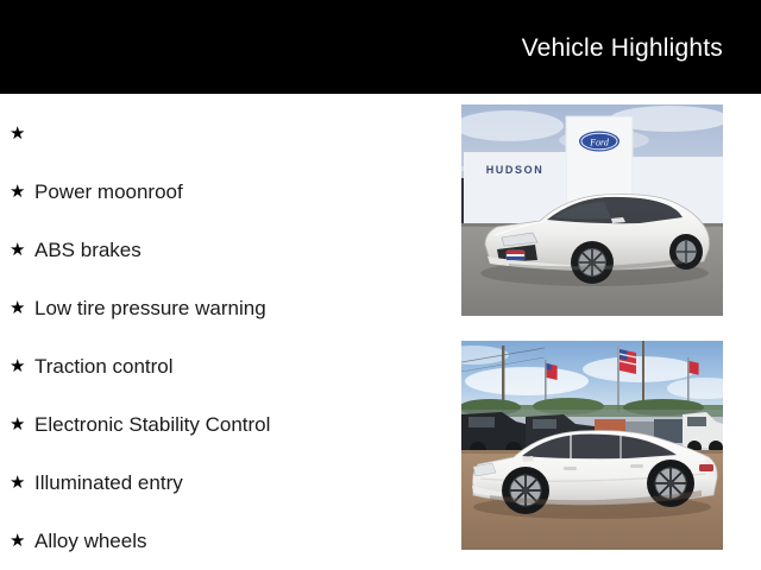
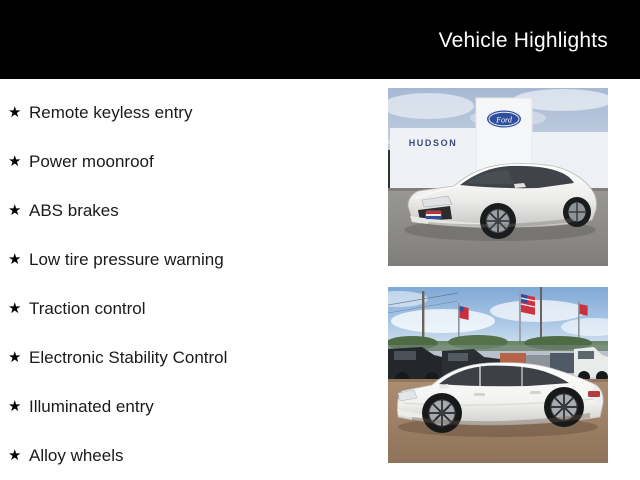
  Vehicle Highlights
  ★
+ Remote keyless entry
  ★
  Power moonroof
  ★
  ABS brakes
  ★
  Low tire pressure warning
  ★
  Traction control
  ★
  Electronic Stability Control
  ★
  Illuminated entry
  ★
  Alloy wheels
  HUDSON
  Ford
